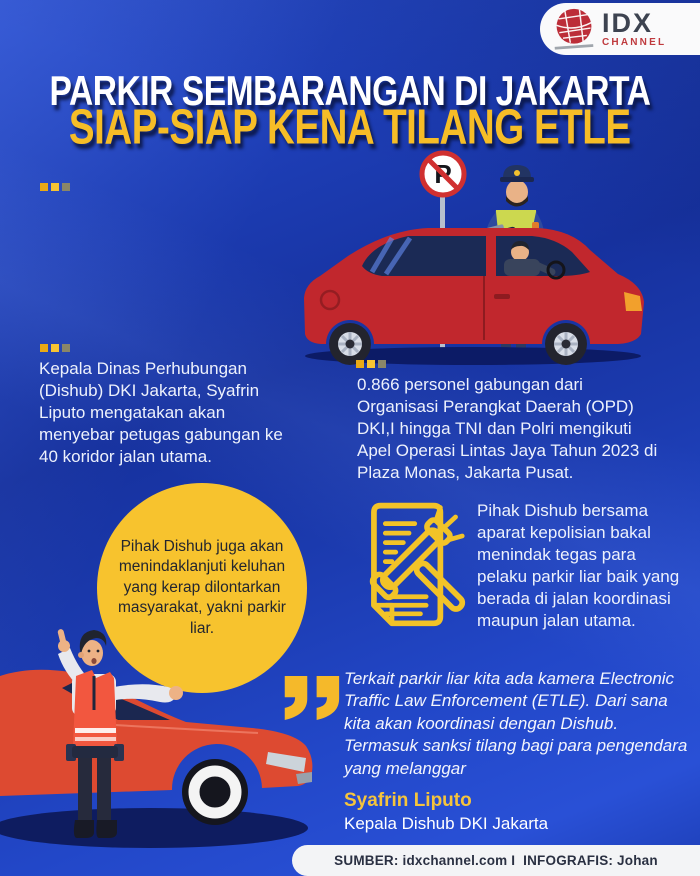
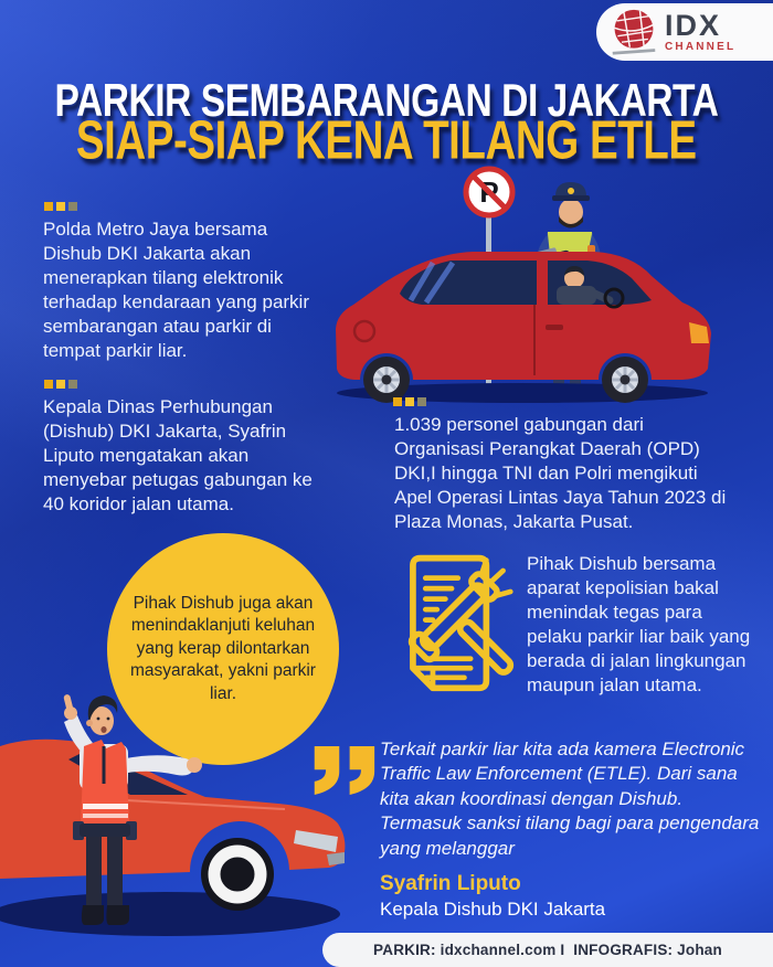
  IDX
  CHANNEL
  PARKIR SEMBARANGAN DI JAKARTA
  SIAP-SIAP KENA TILANG ETLE
+ Polda Metro Jaya bersama Dishub DKI Jakarta akan menerapkan tilang elektronik terhadap kendaraan yang parkir sembarangan atau parkir di tempat parkir liar.
  Kepala Dinas Perhubungan (Dishub) DKI Jakarta, Syafrin Liputo mengatakan akan menyebar petugas gabungan ke 40 koridor jalan utama.
- 0.866 personel gabungan dari Organisasi Perangkat Daerah (OPD) DKI,I hingga TNI dan Polri mengikuti Apel Operasi Lintas Jaya Tahun 2023 di Plaza Monas, Jakarta Pusat.
+ 1.039 personel gabungan dari Organisasi Perangkat Daerah (OPD) DKI,I hingga TNI dan Polri mengikuti Apel Operasi Lintas Jaya Tahun 2023 di Plaza Monas, Jakarta Pusat.
  Pihak Dishub juga akan menindaklanjuti keluhan yang kerap dilontarkan masyarakat, yakni parkir liar.
- Pihak Dishub bersama aparat kepolisian bakal menindak tegas para pelaku parkir liar baik yang berada di jalan koordinasi maupun jalan utama.
+ Pihak Dishub bersama aparat kepolisian bakal menindak tegas para pelaku parkir liar baik yang berada di jalan lingkungan maupun jalan utama.
  Terkait parkir liar kita ada kamera Electronic Traffic Law Enforcement (ETLE). Dari sana kita akan koordinasi dengan Dishub. Termasuk sanksi tilang bagi para pengendara yang melanggar
  Syafrin Liputo
  Kepala Dishub DKI Jakarta
- SUMBER: idxchannel.com I INFOGRAFIS: Johan
+ PARKIR: idxchannel.com I INFOGRAFIS: Johan
